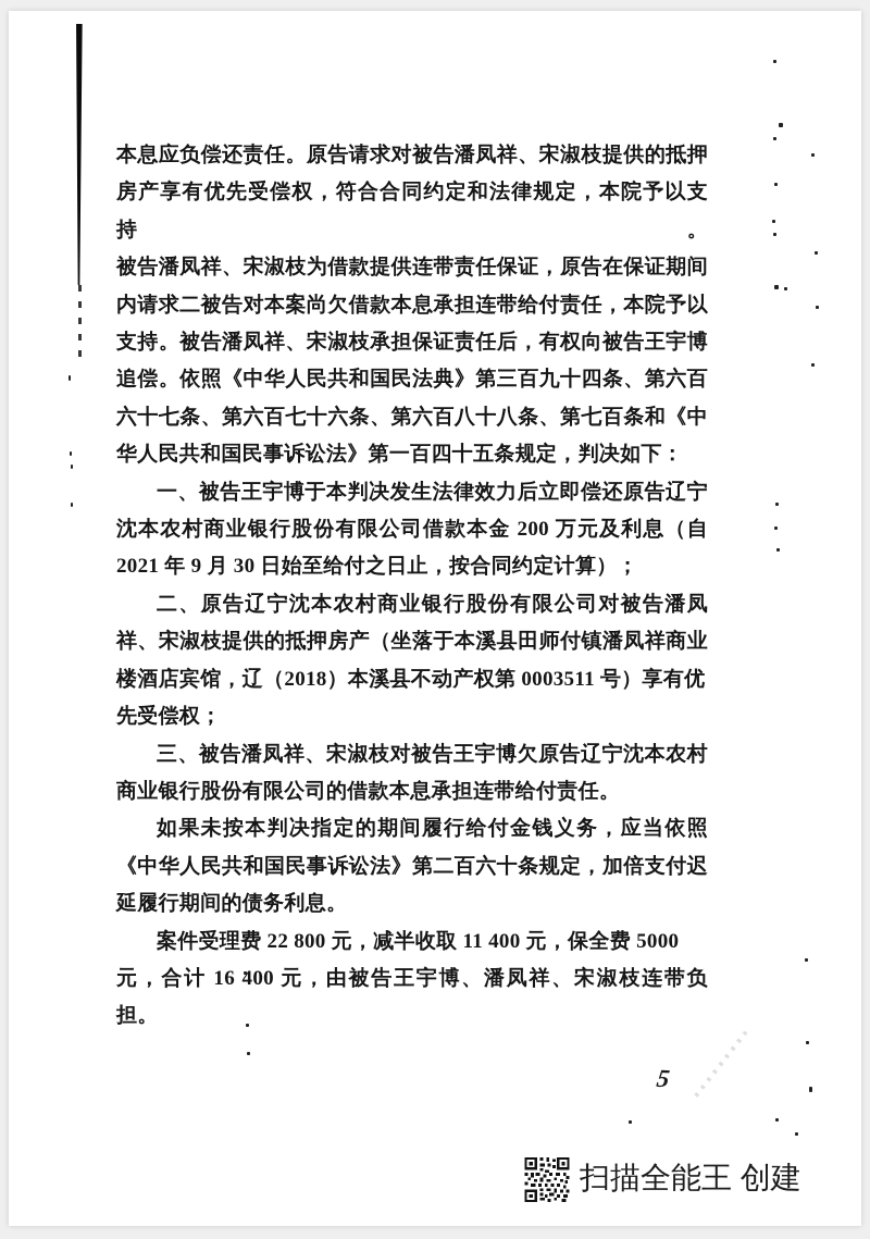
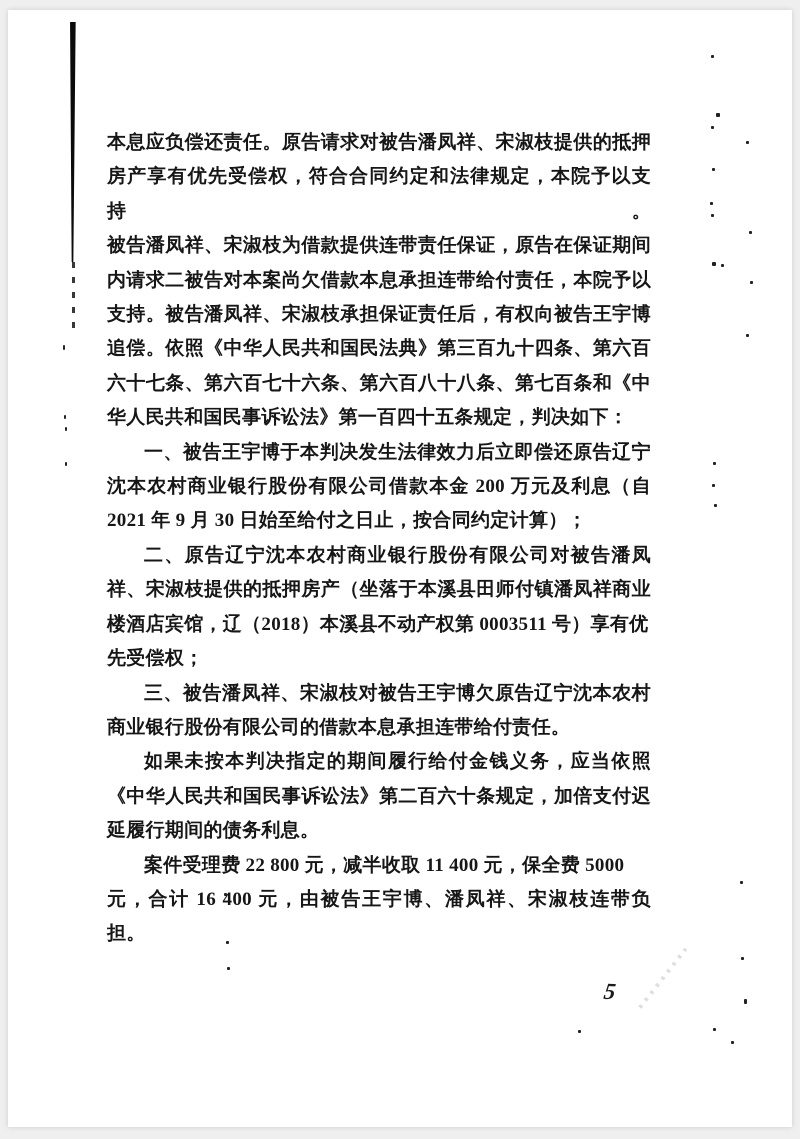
  本息应负偿还责任。原告请求对被告潘凤祥、宋淑枝提供的抵押
  房产享有优先受偿权，符合合同约定和法律规定，本院予以支持。
  被告潘凤祥、宋淑枝为借款提供连带责任保证，原告在保证期间
  内请求二被告对本案尚欠借款本息承担连带给付责任，本院予以
  支持。被告潘凤祥、宋淑枝承担保证责任后，有权向被告王宇博
  追偿。依照《中华人民共和国民法典》第三百九十四条、第六百
  六十七条、第六百七十六条、第六百八十八条、第七百条和《中
  华人民共和国民事诉讼法》第一百四十五条规定，判决如下：
  一、被告王宇博于本判决发生法律效力后立即偿还原告辽宁
  沈本农村商业银行股份有限公司借款本金 200 万元及利息（自
  2021 年 9 月 30 日始至给付之日止，按合同约定计算）；
  二、原告辽宁沈本农村商业银行股份有限公司对被告潘凤
  祥、宋淑枝提供的抵押房产（坐落于本溪县田师付镇潘凤祥商业
  楼酒店宾馆，辽（2018）本溪县不动产权第 0003511 号）享有优
  先受偿权；
  三、被告潘凤祥、宋淑枝对被告王宇博欠原告辽宁沈本农村
  商业银行股份有限公司的借款本息承担连带给付责任。
  如果未按本判决指定的期间履行给付金钱义务，应当依照
  《中华人民共和国民事诉讼法》第二百六十条规定，加倍支付迟
  延履行期间的债务利息。
  案件受理费 22 800 元，减半收取 11 400 元，保全费 5000
  元，合计 16 400 元，由被告王宇博、潘凤祥、宋淑枝连带负担。
- 扫描全能王 创建
